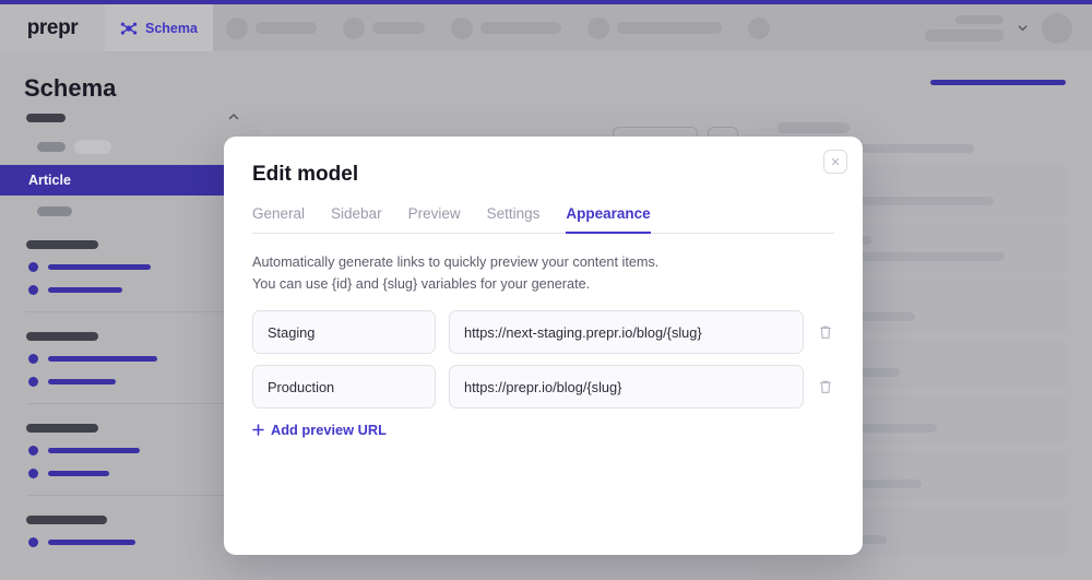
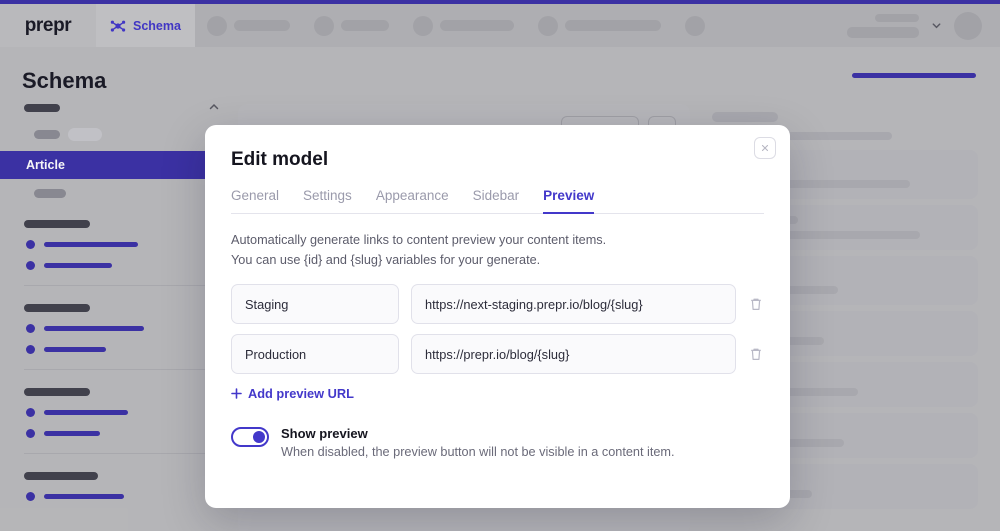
  prepr
  Schema
  Schema
  Article
  Edit model
  General
- Sidebar
+ Settings
- Preview
+ Appearance
- Settings
+ Sidebar
- Appearance
+ Preview
- Automatically generate links to quickly preview your content items.
+ Automatically generate links to content preview your content items.
  You can use {id} and {slug} variables for your generate.
  Staging
  https://next-staging.prepr.io/blog/{slug}
  Production
  https://prepr.io/blog/{slug}
  Add preview URL
+ Show preview
+ When disabled, the preview button will not be visible in a content item.
